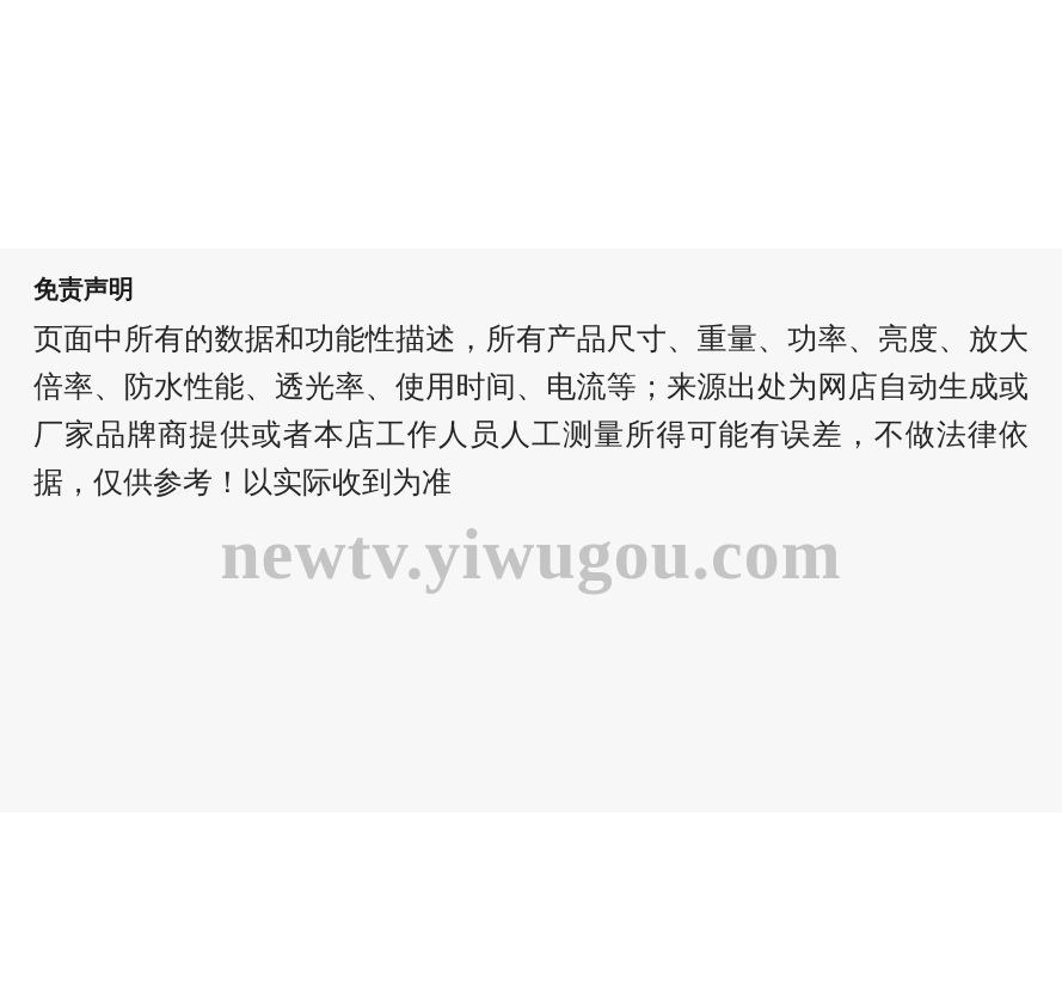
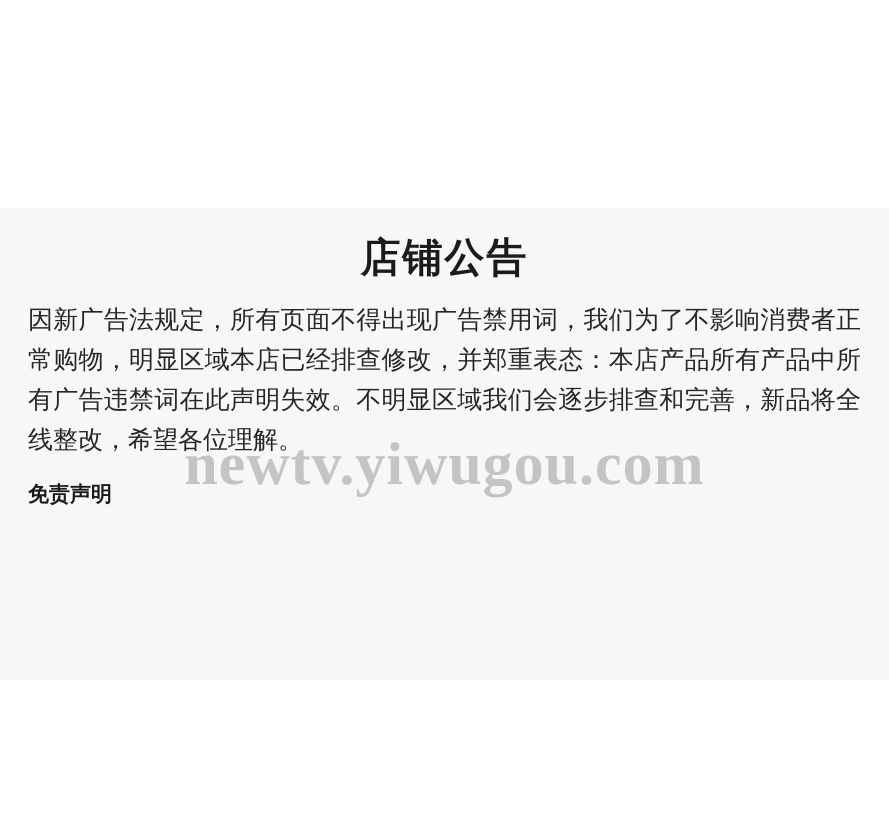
+ 店铺公告
+ 因新广告法规定，所有页面不得出现广告禁用词，我们为了不影响消费者正常购物，明显区域本店已经排查修改，并郑重表态：本店产品所有产品中所有广告违禁词在此声明失效。不明显区域我们会逐步排查和完善，新品将全线整改，希望各位理解。
  免责声明
- 页面中所有的数据和功能性描述，所有产品尺寸、重量、功率、亮度、放大倍率、防水性能、透光率、使用时间、电流等；来源出处为网店自动生成或厂家品牌商提供或者本店工作人员人工测量所得可能有误差，不做法律依据，仅供参考！以实际收到为准
  newtv.yiwugou.com
